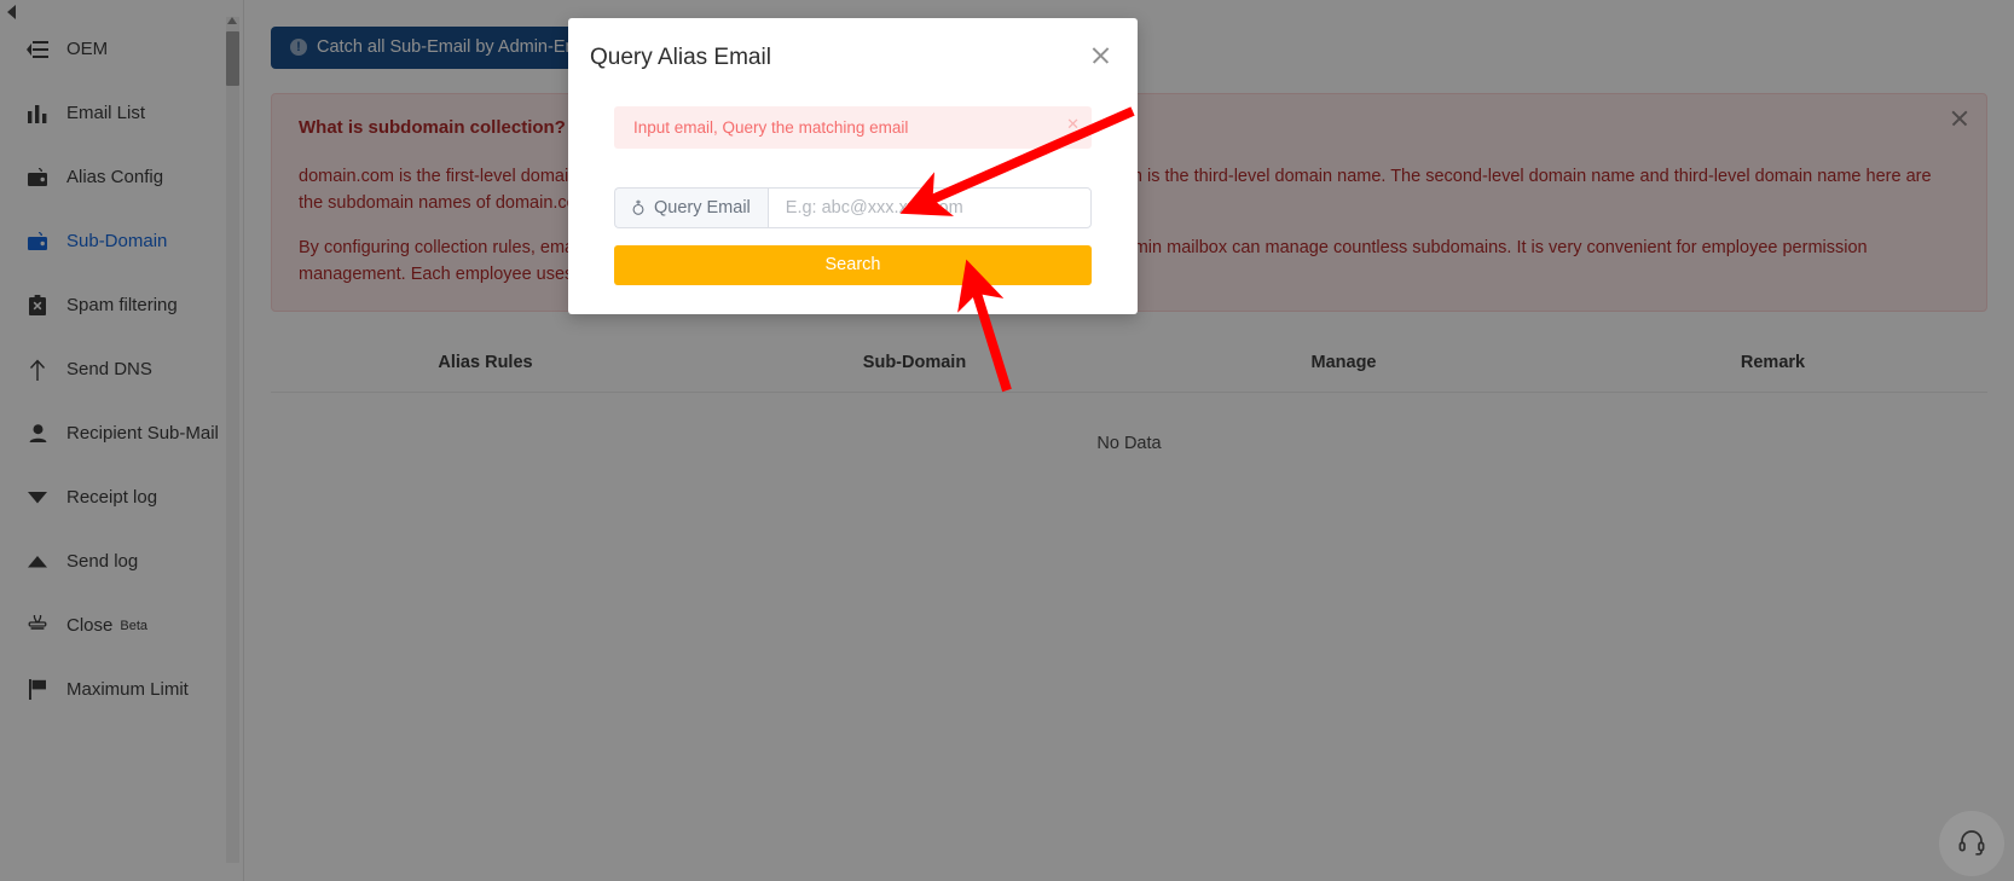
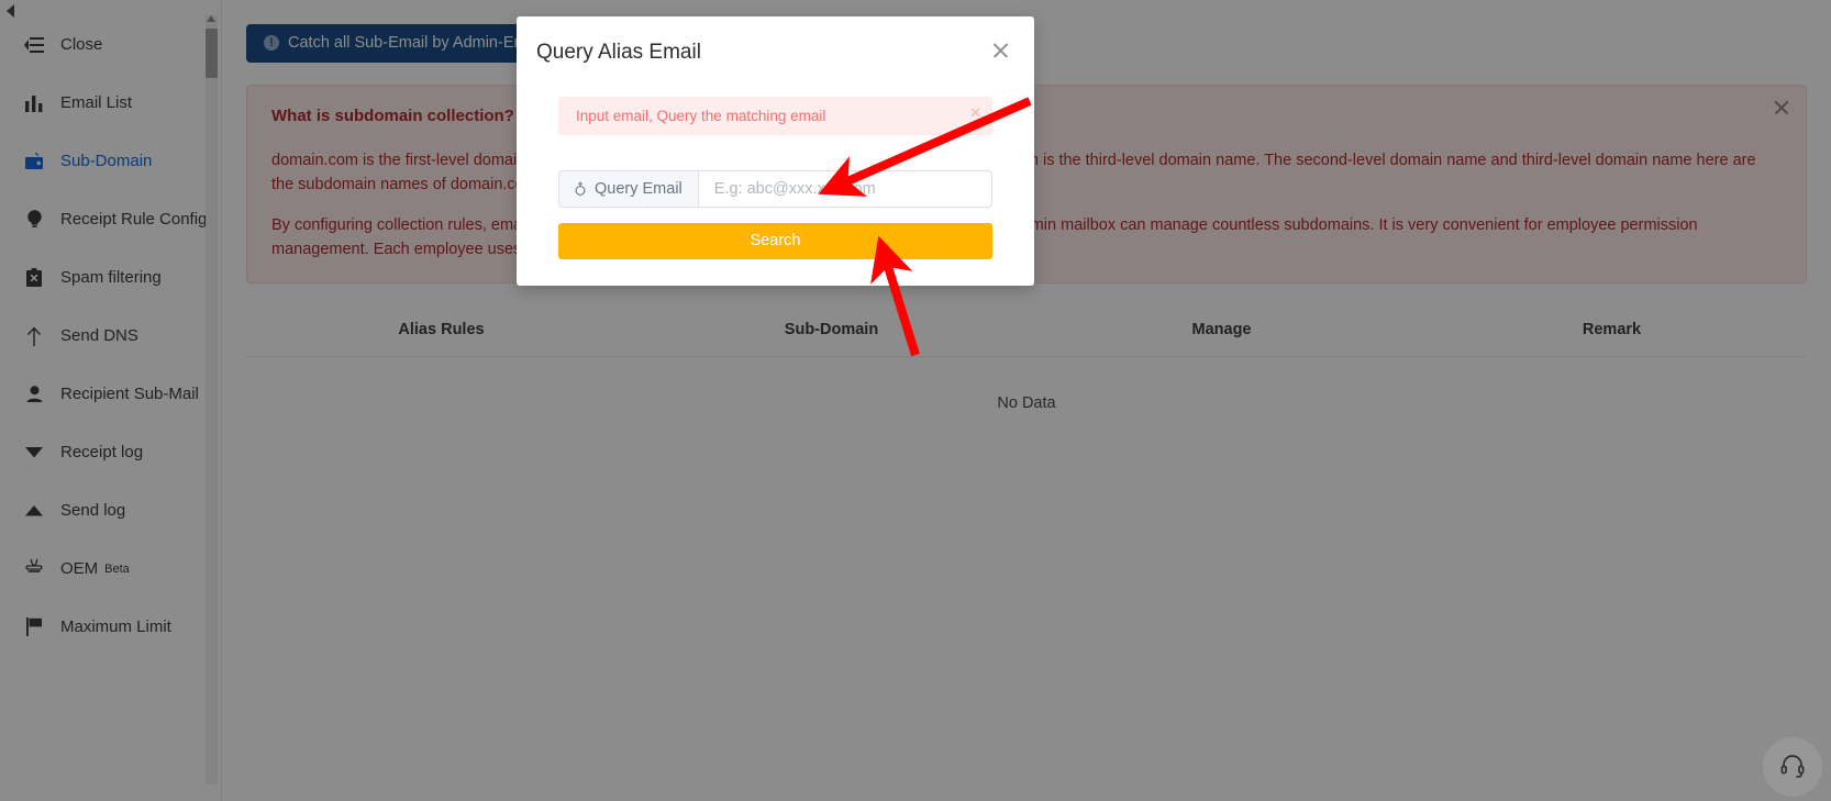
- OEM
+ Close
  Email List
- Alias Config
  Sub-Domain
+ Receipt Rule Config
  Spam filtering
  Send DNS
  Recipient Sub-Mail
  Receipt log
  Send log
- Close
+ OEM
  Beta
  Maximum Limit
  !
  Catch all Sub-Email by Admin-E
  What is subdomain collection?
  Alias Rules	Sub-Domain	Manage	Remark
  No Data
  Query Alias Email
  Input email, Query the matching email
  ✕
  Query Email
  E.g: abc@xxx.xxx.com
  Search
